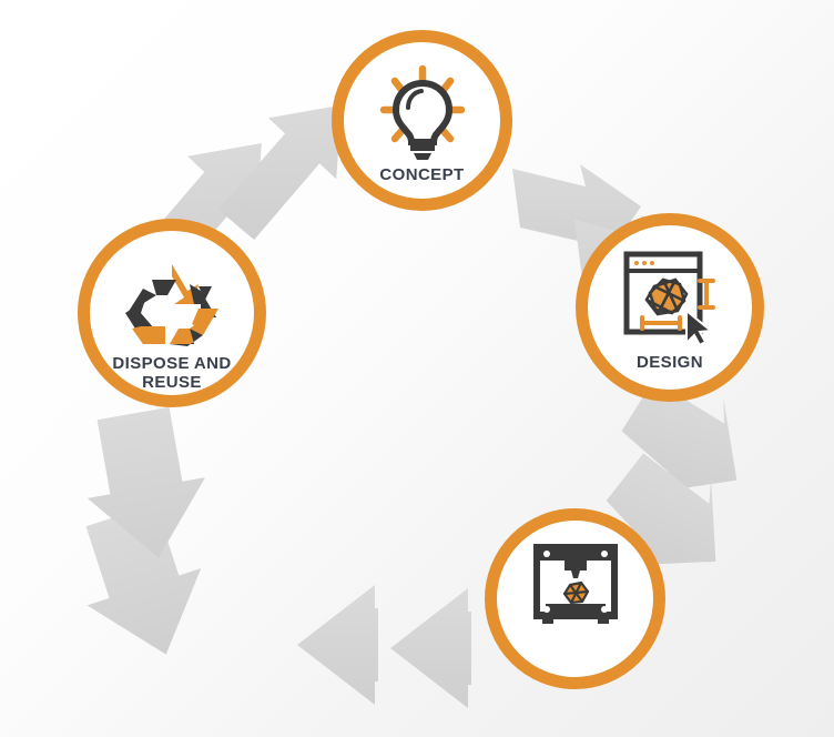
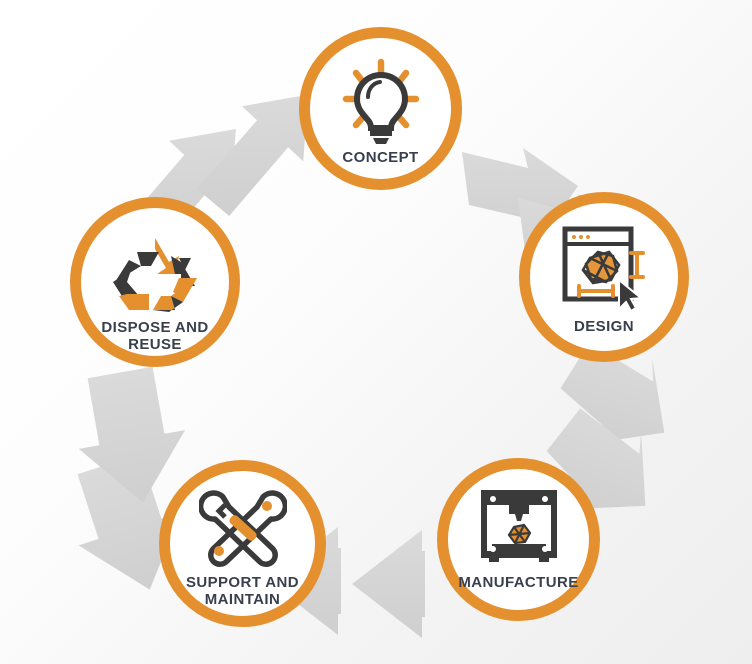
  CONCEPT
  DESIGN
+ MANUFACTURE
+ SUPPORT AND
+ MAINTAIN
  DISPOSE AND
  REUSE
